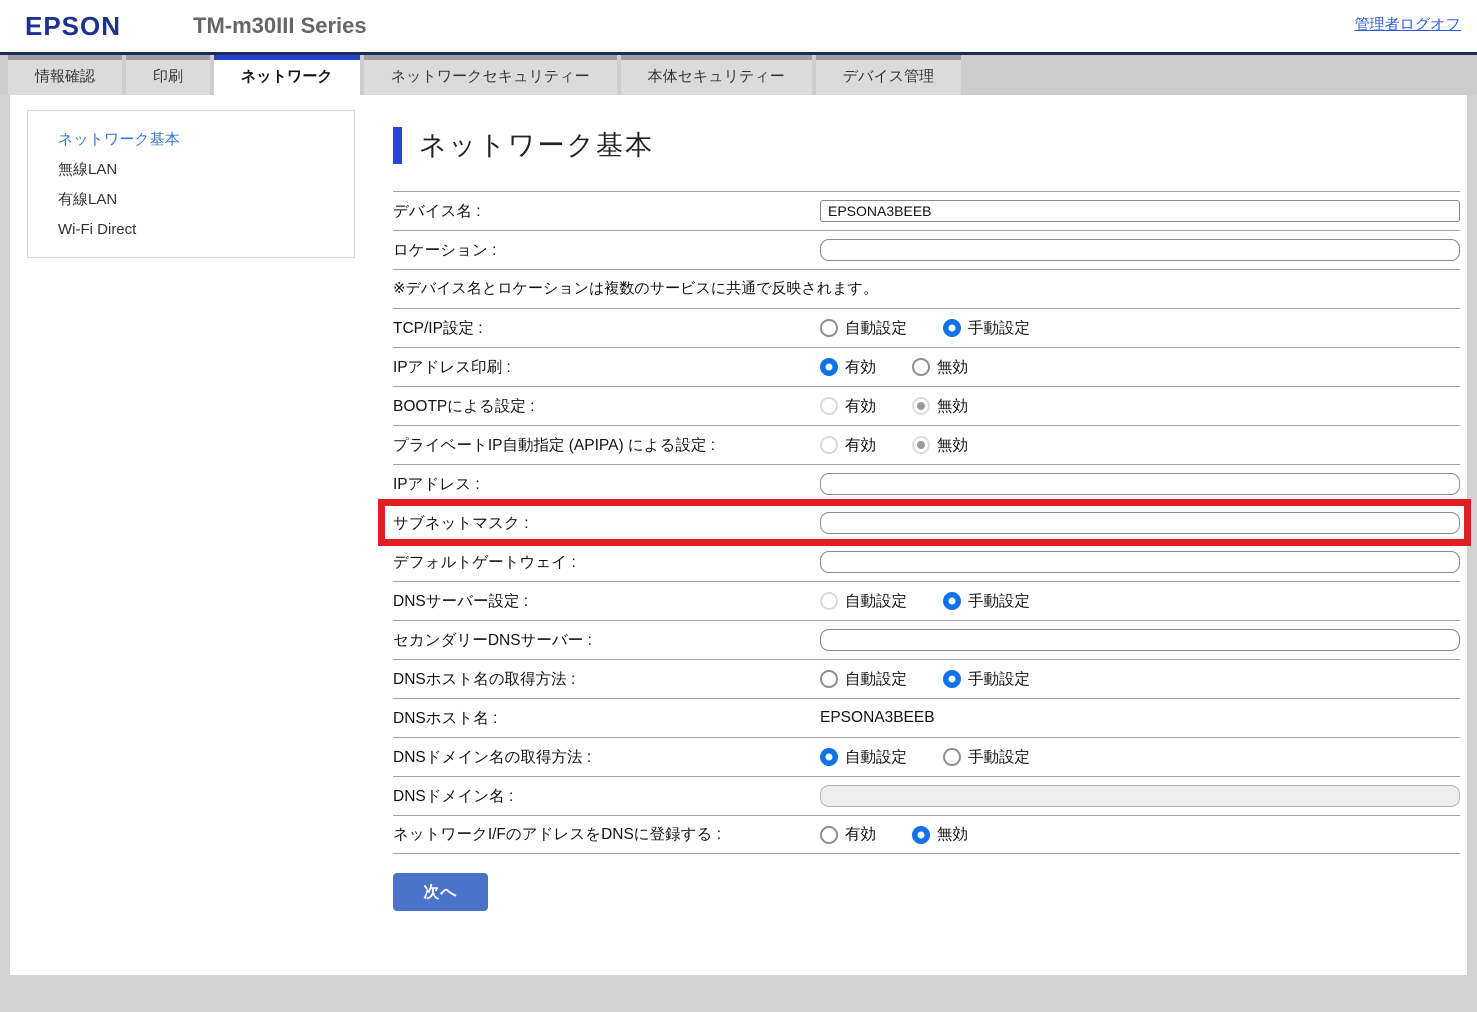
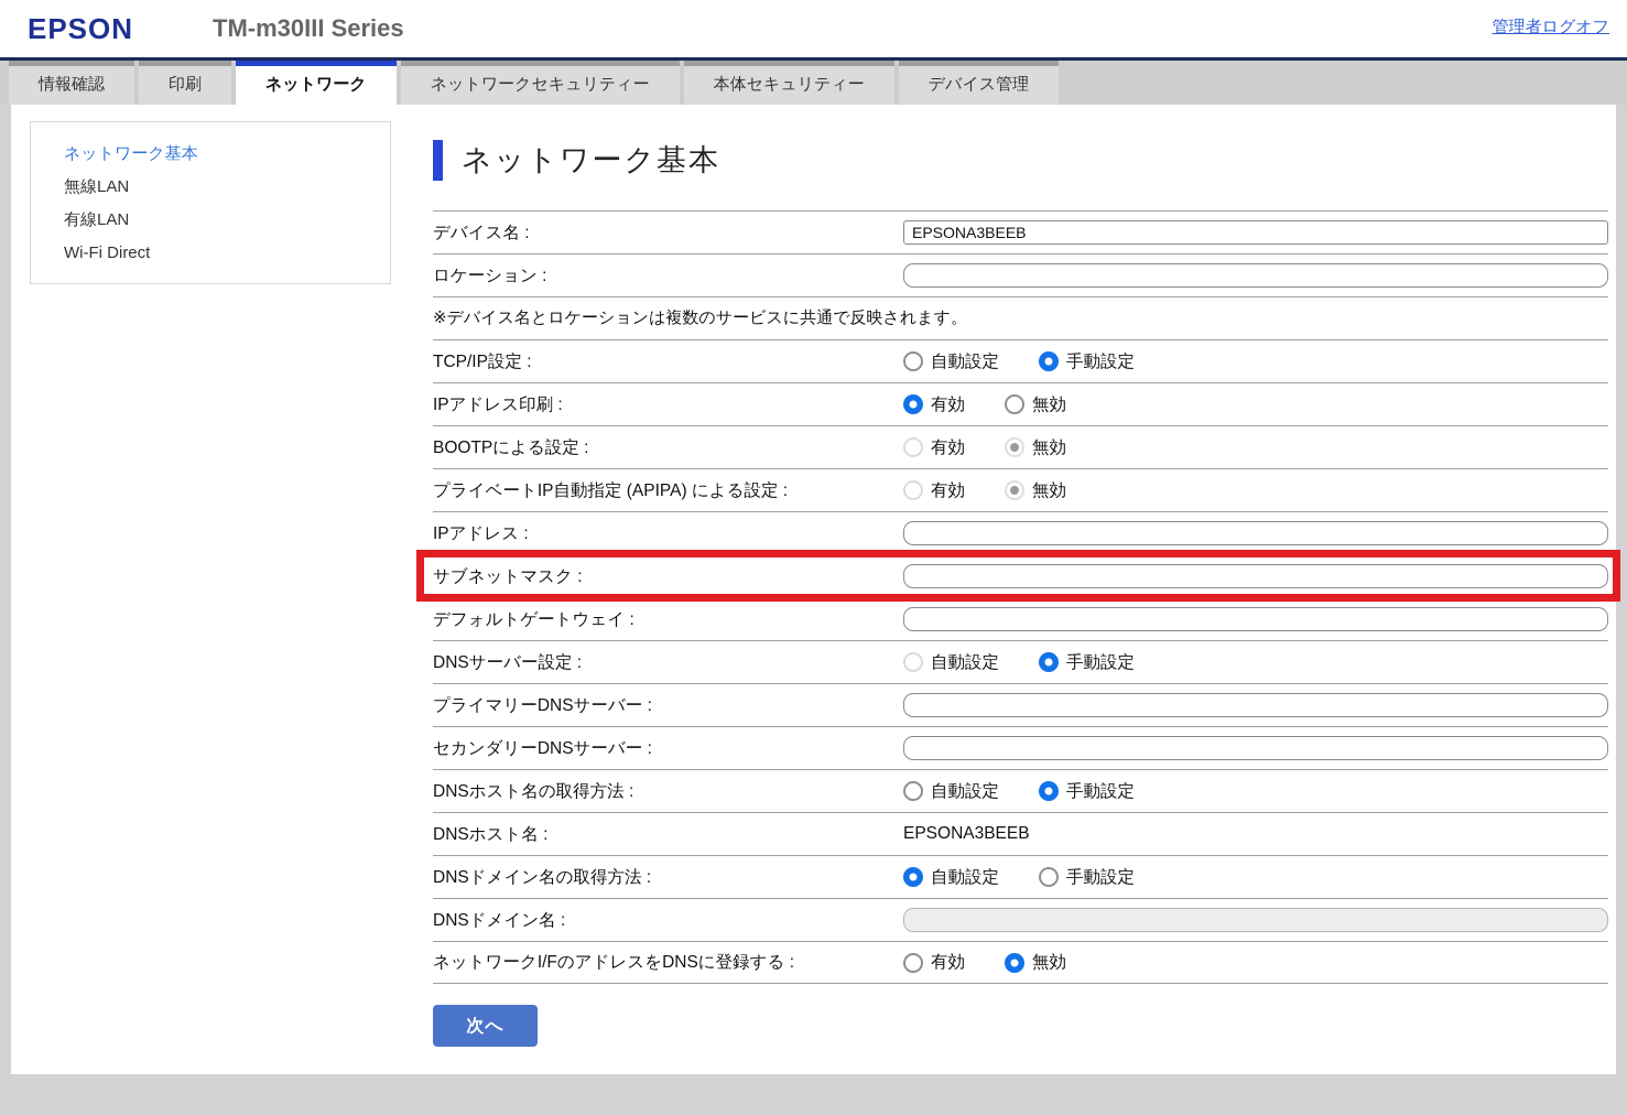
  EPSON
  TM-m30III Series
  管理者ログオフ
  情報確認
  印刷
  ネットワーク
  ネットワークセキュリティー
  本体セキュリティー
  デバイス管理
  ネットワーク基本
  無線LAN
  有線LAN
  Wi-Fi Direct
  ネットワーク基本
  デバイス名 :
  EPSONA3BEEB
  ロケーション :
  ※デバイス名とロケーションは複数のサービスに共通で反映されます。
  TCP/IP設定 :
  自動設定
  手動設定
  IPアドレス印刷 :
  有効
  無効
  BOOTPによる設定 :
  有効
  無効
  プライベートIP自動指定 (APIPA) による設定 :
  有効
  無効
  IPアドレス :
  サブネットマスク :
  デフォルトゲートウェイ :
  DNSサーバー設定 :
  自動設定
  手動設定
+ プライマリーDNSサーバー :
  セカンダリーDNSサーバー :
  DNSホスト名の取得方法 :
  自動設定
  手動設定
  DNSホスト名 :
  EPSONA3BEEB
  DNSドメイン名の取得方法 :
  自動設定
  手動設定
  DNSドメイン名 :
  ネットワークI/FのアドレスをDNSに登録する :
  有効
  無効
  次へ
